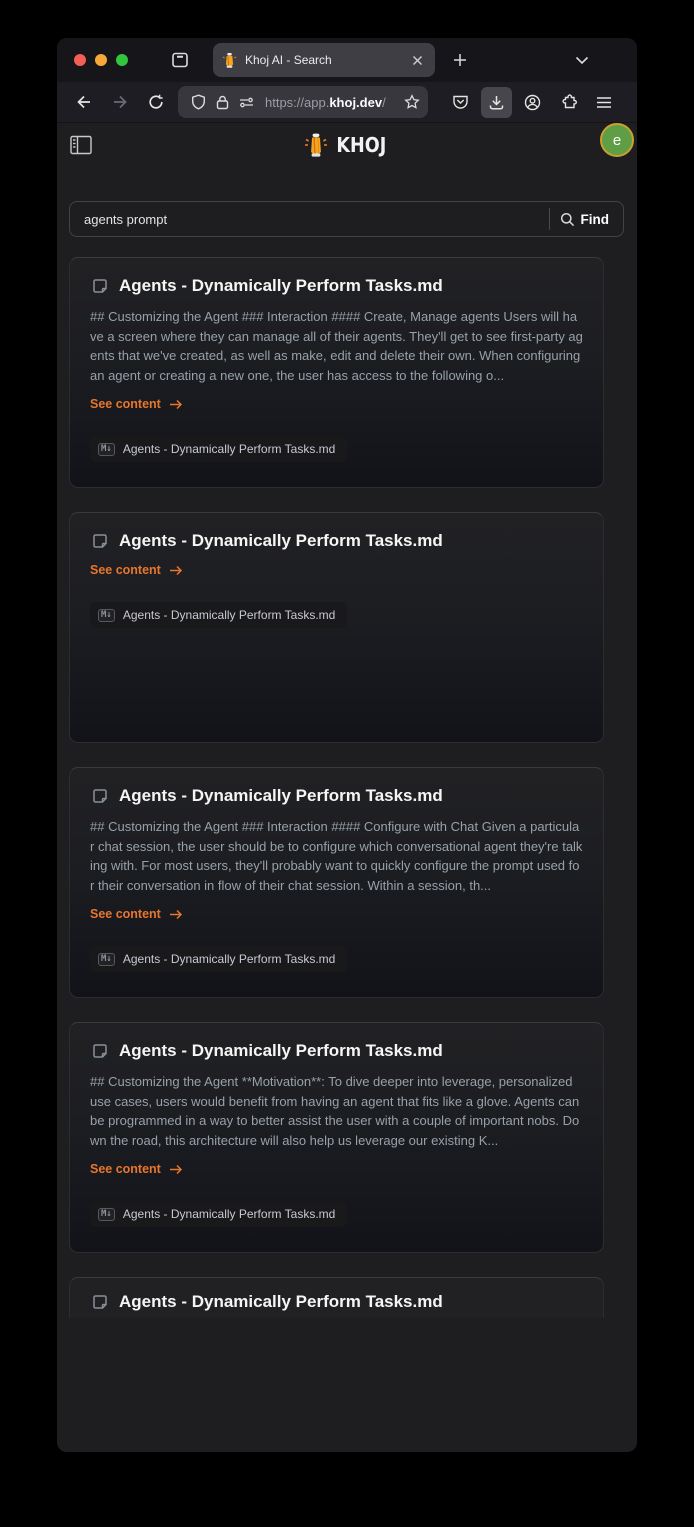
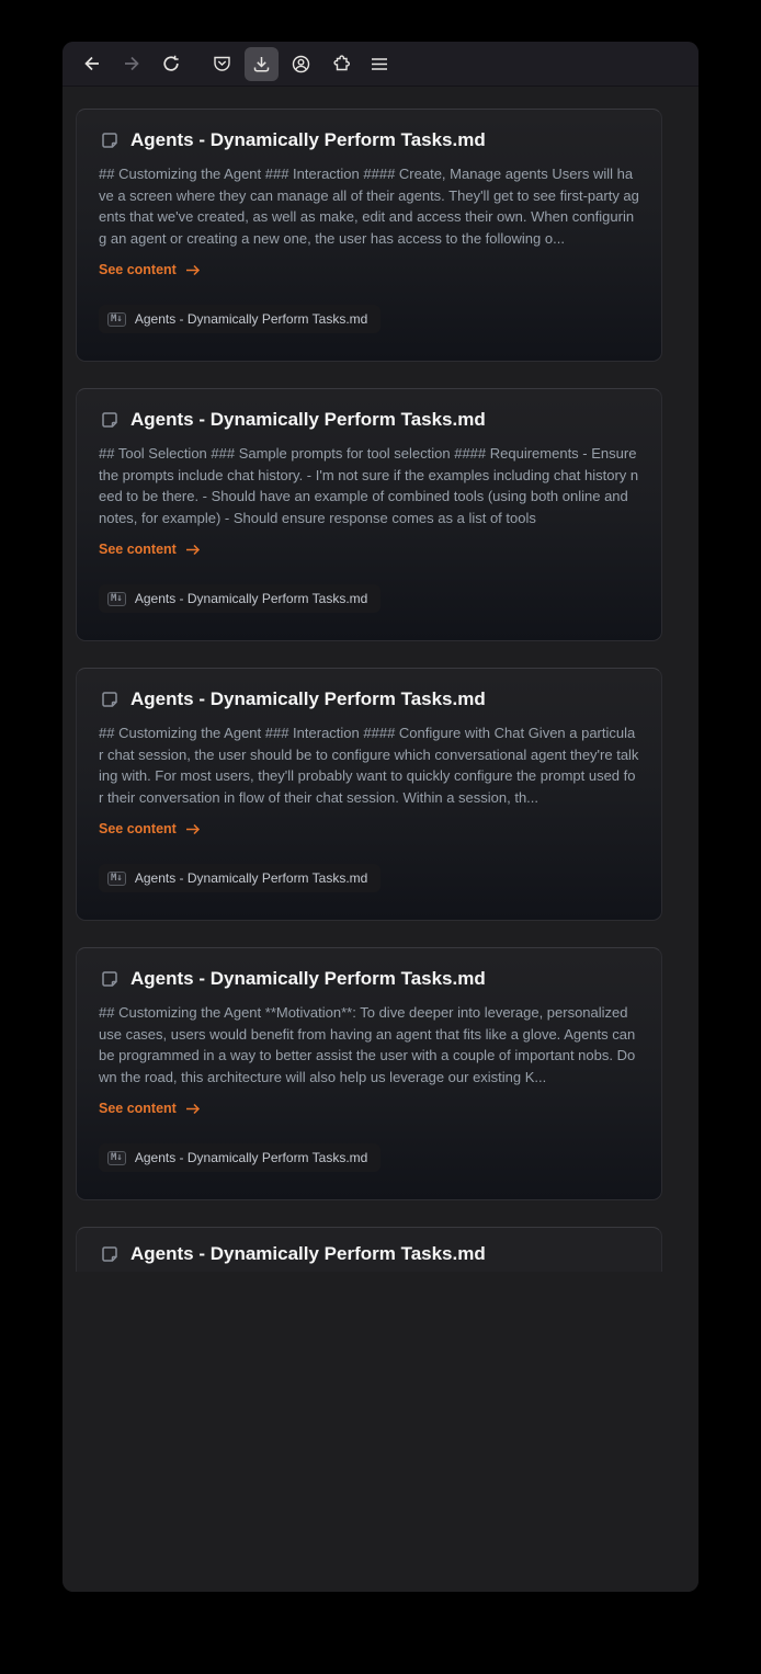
- Khoj AI - Search
- https://app.khoj.dev/
- KHOJ
- e
- agents prompt
- Find
  Agents - Dynamically Perform Tasks.md
- ## Customizing the Agent ### Interaction #### Create, Manage agents Users will have a screen where they can manage all of their agents. They'll get to see first-party agents that we've created, as well as make, edit and delete their own. When configuring an agent or creating a new one, the user has access to the following o...
+ ## Customizing the Agent ### Interaction #### Create, Manage agents Users will have a screen where they can manage all of their agents. They'll get to see first-party agents that we've created, as well as make, edit and access their own. When configuring an agent or creating a new one, the user has access to the following o...
  See content
  M↓
  Agents - Dynamically Perform Tasks.md
  Agents - Dynamically Perform Tasks.md
+ ## Tool Selection ### Sample prompts for tool selection #### Requirements - Ensure the prompts include chat history. - I'm not sure if the examples including chat history need to be there. - Should have an example of combined tools (using both online and notes, for example) - Should ensure response comes as a list of tools
  See content
  M↓
  Agents - Dynamically Perform Tasks.md
  Agents - Dynamically Perform Tasks.md
  ## Customizing the Agent ### Interaction #### Configure with Chat Given a particular chat session, the user should be to configure which conversational agent they're talking with. For most users, they'll probably want to quickly configure the prompt used for their conversation in flow of their chat session. Within a session, th...
  See content
  M↓
  Agents - Dynamically Perform Tasks.md
  Agents - Dynamically Perform Tasks.md
  ## Customizing the Agent **Motivation**: To dive deeper into leverage, personalized use cases, users would benefit from having an agent that fits like a glove. Agents can be programmed in a way to better assist the user with a couple of important nobs. Down the road, this architecture will also help us leverage our existing K...
  See content
  M↓
  Agents - Dynamically Perform Tasks.md
  Agents - Dynamically Perform Tasks.md
